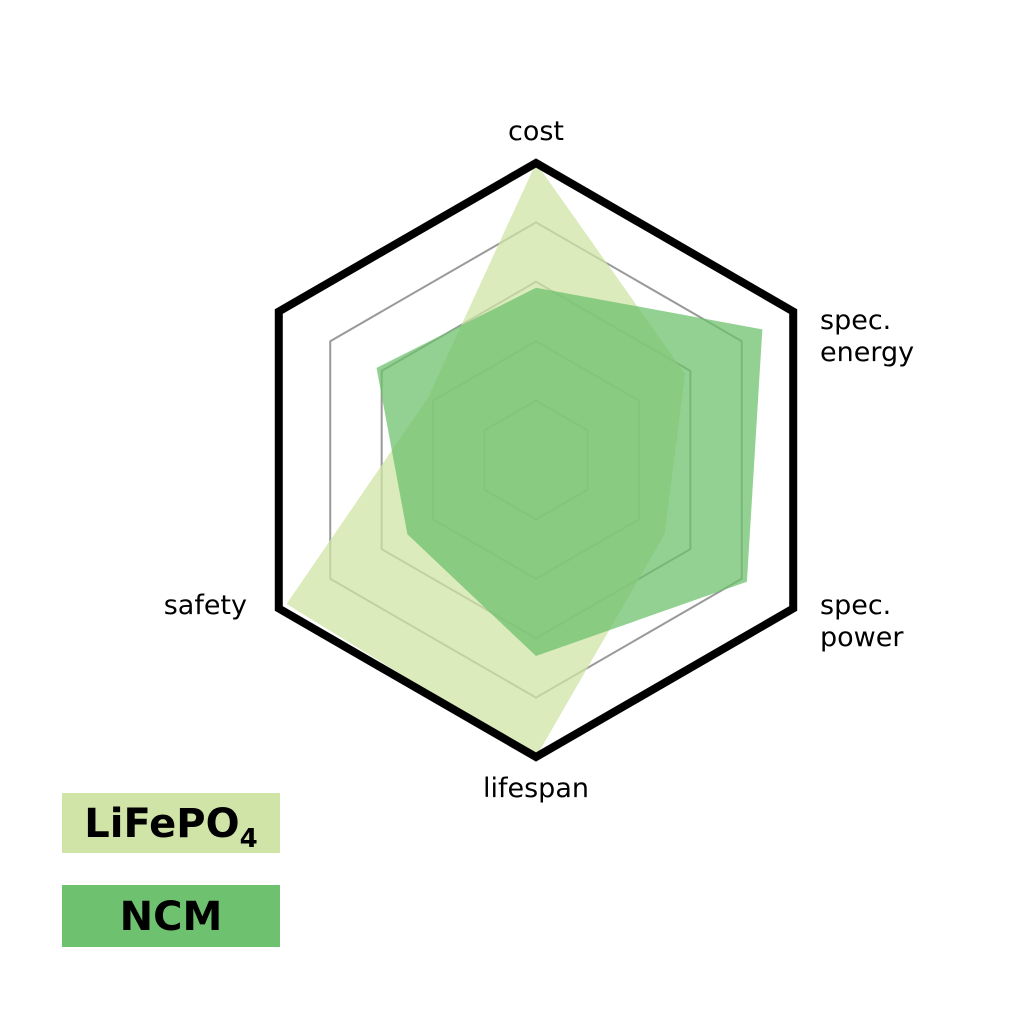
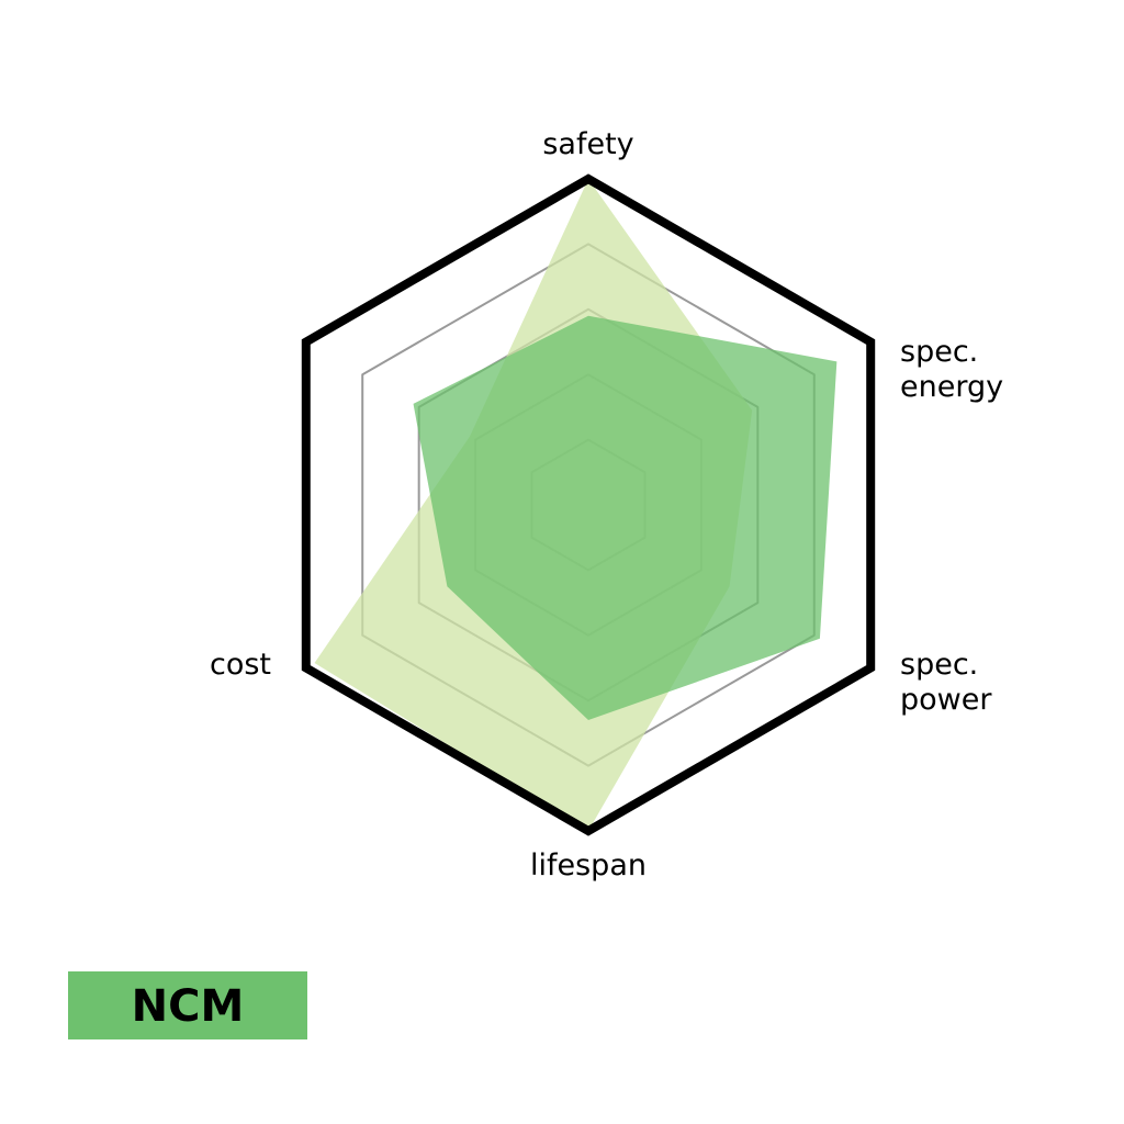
- cost
+ safety
  spec. energy
  spec. power
  lifespan
- safety
+ cost
- LiFePO4
  NCM
